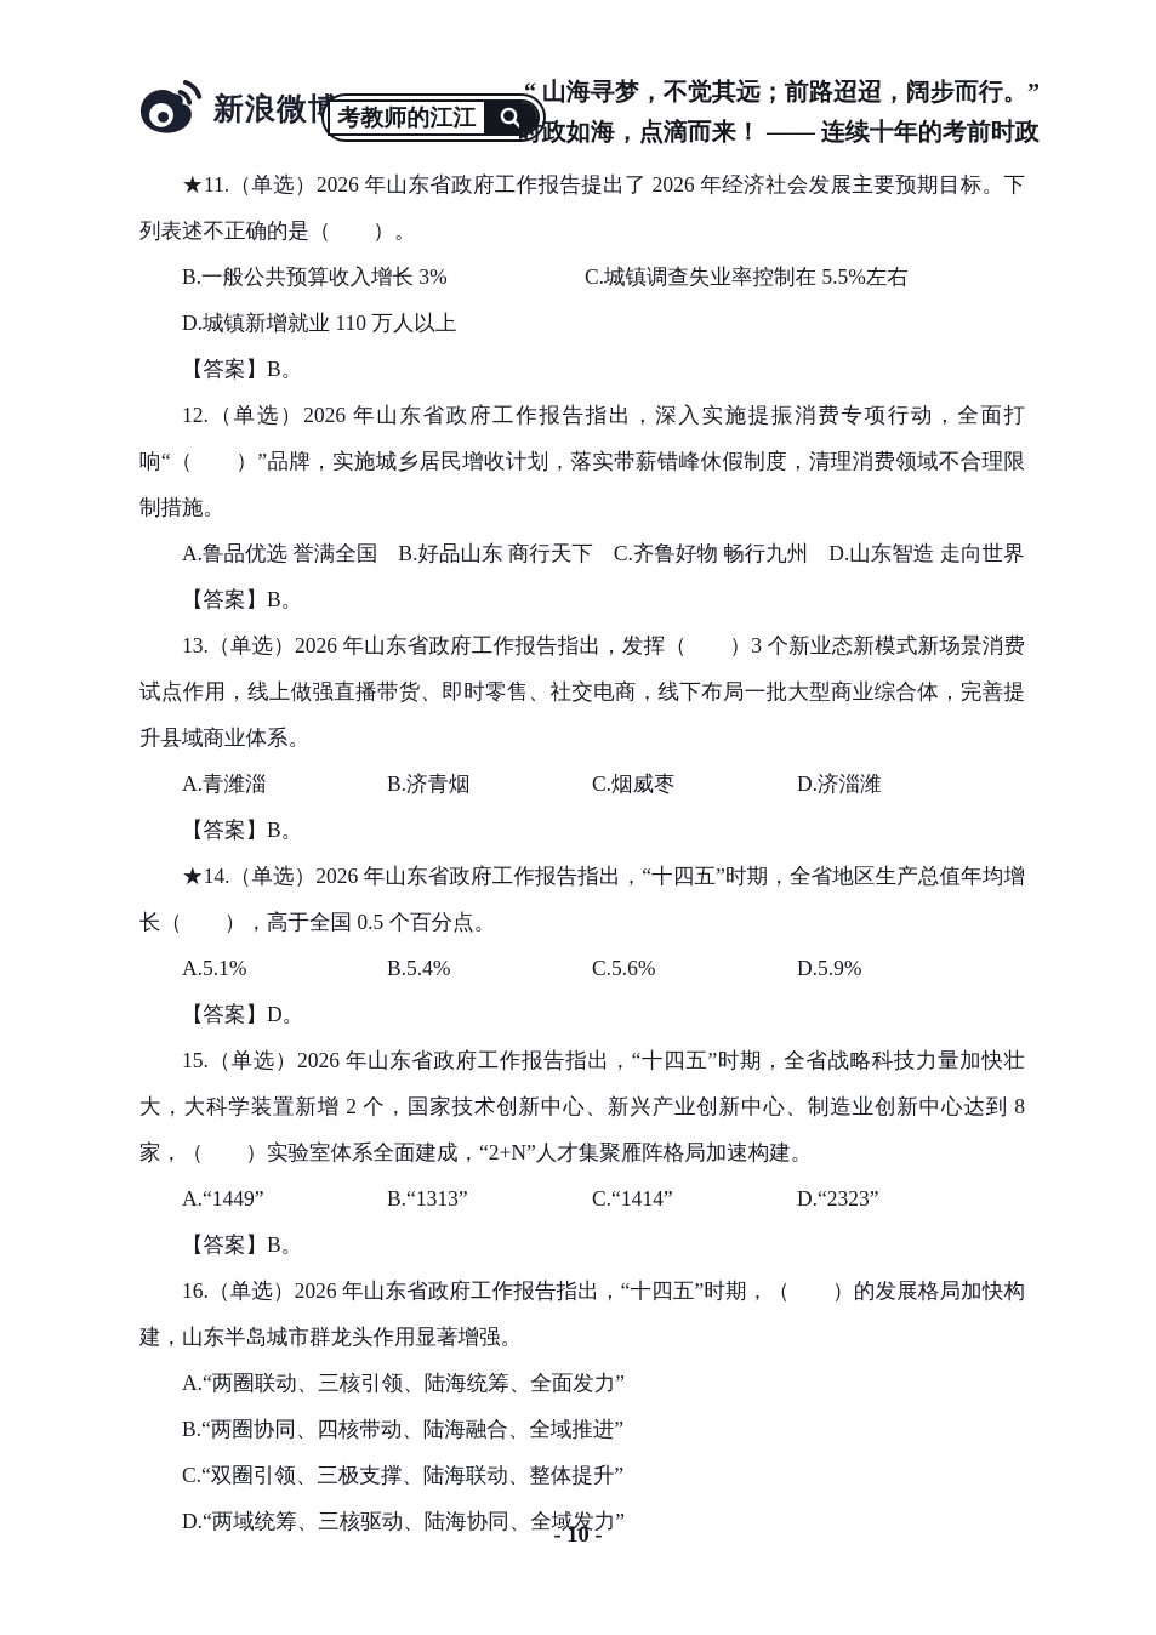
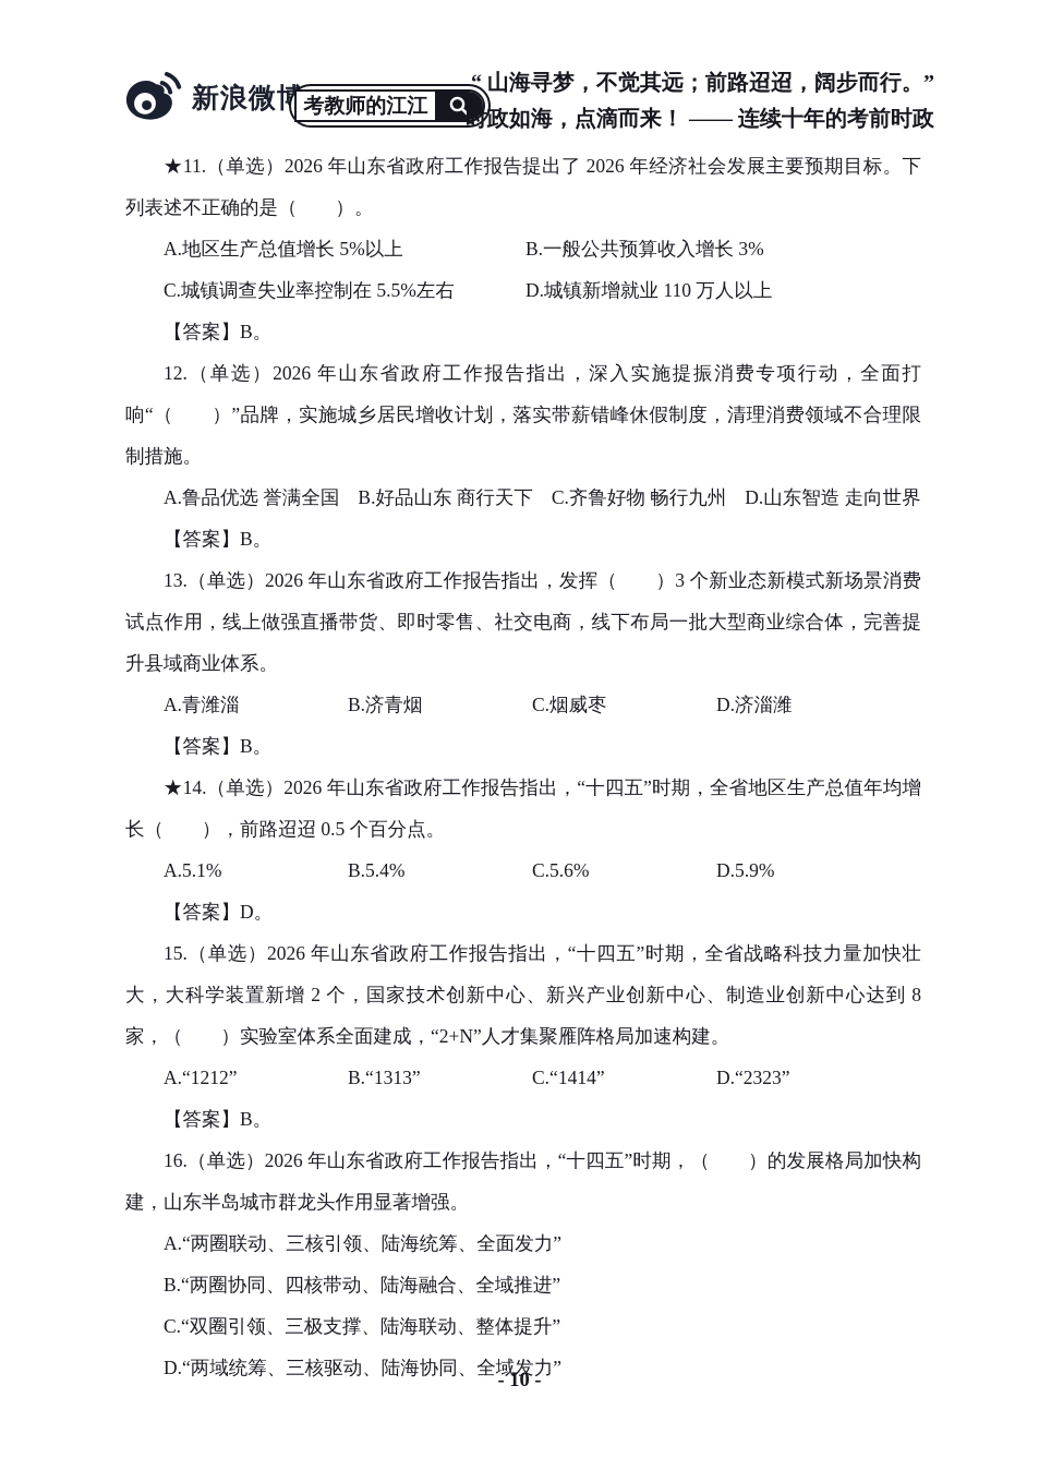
  新浪微
  考教师的江江
  “ 山海寻梦，不觉其远；前路迢迢，阔步而行。”
  时政如海，点滴而来！ —— 连续十年的考前时政
  ★11.（单选）2026 年山东省政府工作报告提出了 2026 年经济社会发展主要预期目标。下列表述不正确的是（ ）。
+ A.地区生产总值增长 5%以上
  B.一般公共预算收入增长 3%
  C.城镇调查失业率控制在 5.5%左右
  D.城镇新增就业 110 万人以上
  【答案】B。
  12.（单选）2026 年山东省政府工作报告指出，深入实施提振消费专项行动，全面打响“（ ）”品牌，实施城乡居民增收计划，落实带薪错峰休假制度，清理消费领域不合理限制措施。
  A.鲁品优选 誉满全国
  B.好品山东 商行天下
  C.齐鲁好物 畅行九州
  D.山东智造 走向世界
  【答案】B。
  13.（单选）2026 年山东省政府工作报告指出，发挥（ ）3 个新业态新模式新场景消费试点作用，线上做强直播带货、即时零售、社交电商，线下布局一批大型商业综合体，完善提升县域商业体系。
  A.青潍淄
  B.济青烟
  C.烟威枣
  D.济淄潍
  【答案】B。
- ★14.（单选）2026 年山东省政府工作报告指出，“十四五”时期，全省地区生产总值年均增长（ ），高于全国 0.5 个百分点。
+ ★14.（单选）2026 年山东省政府工作报告指出，“十四五”时期，全省地区生产总值年均增长（ ），前路迢迢 0.5 个百分点。
  A.5.1%
  B.5.4%
  C.5.6%
  D.5.9%
  【答案】D。
  15.（单选）2026 年山东省政府工作报告指出，“十四五”时期，全省战略科技力量加快壮大，大科学装置新增 2 个，国家技术创新中心、新兴产业创新中心、制造业创新中心达到 8 家，（ ）实验室体系全面建成，“2+N”人才集聚雁阵格局加速构建。
- A.“1449”
+ A.“1212”
  B.“1313”
  C.“1414”
  D.“2323”
  【答案】B。
  16.（单选）2026 年山东省政府工作报告指出，“十四五”时期，（ ）的发展格局加快构建，山东半岛城市群龙头作用显著增强。
  A.“两圈联动、三核引领、陆海统筹、全面发力”
  B.“两圈协同、四核带动、陆海融合、全域推进”
  C.“双圈引领、三极支撑、陆海联动、整体提升”
  D.“两域统筹、三核驱动、陆海协同、全域发力”
  - 10 -
